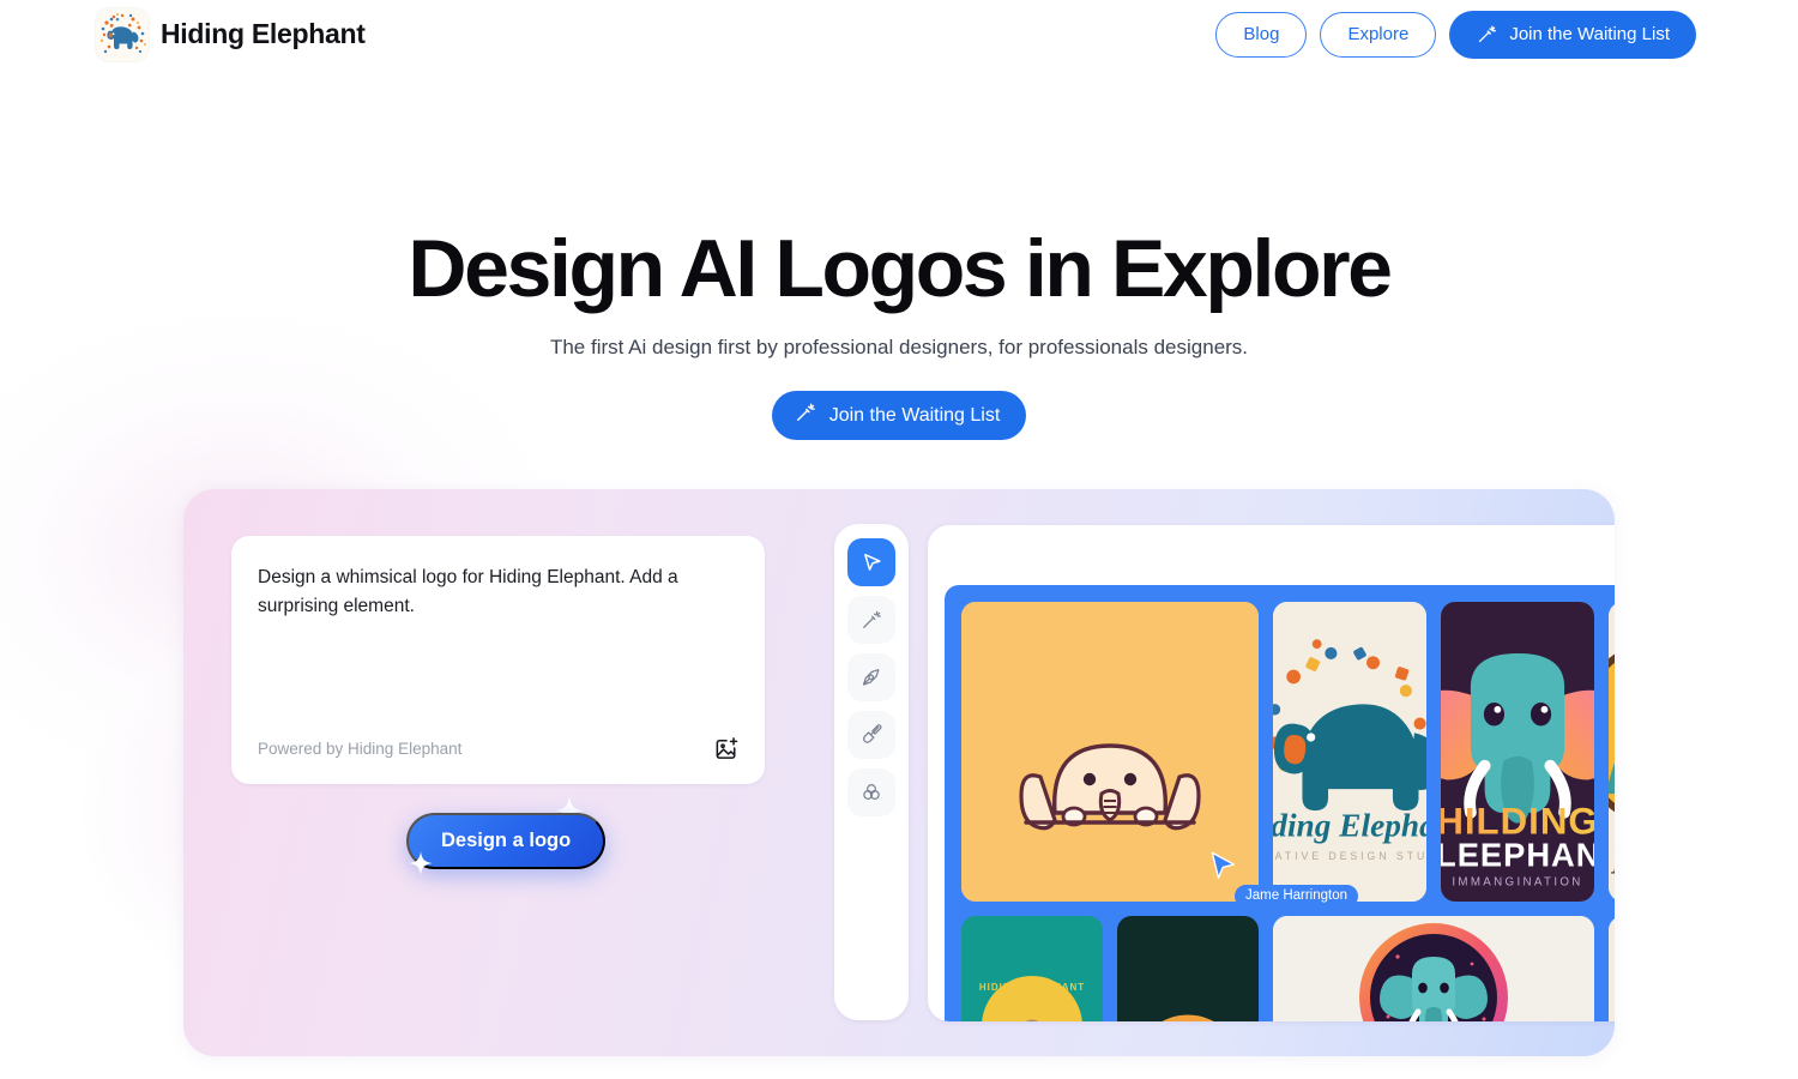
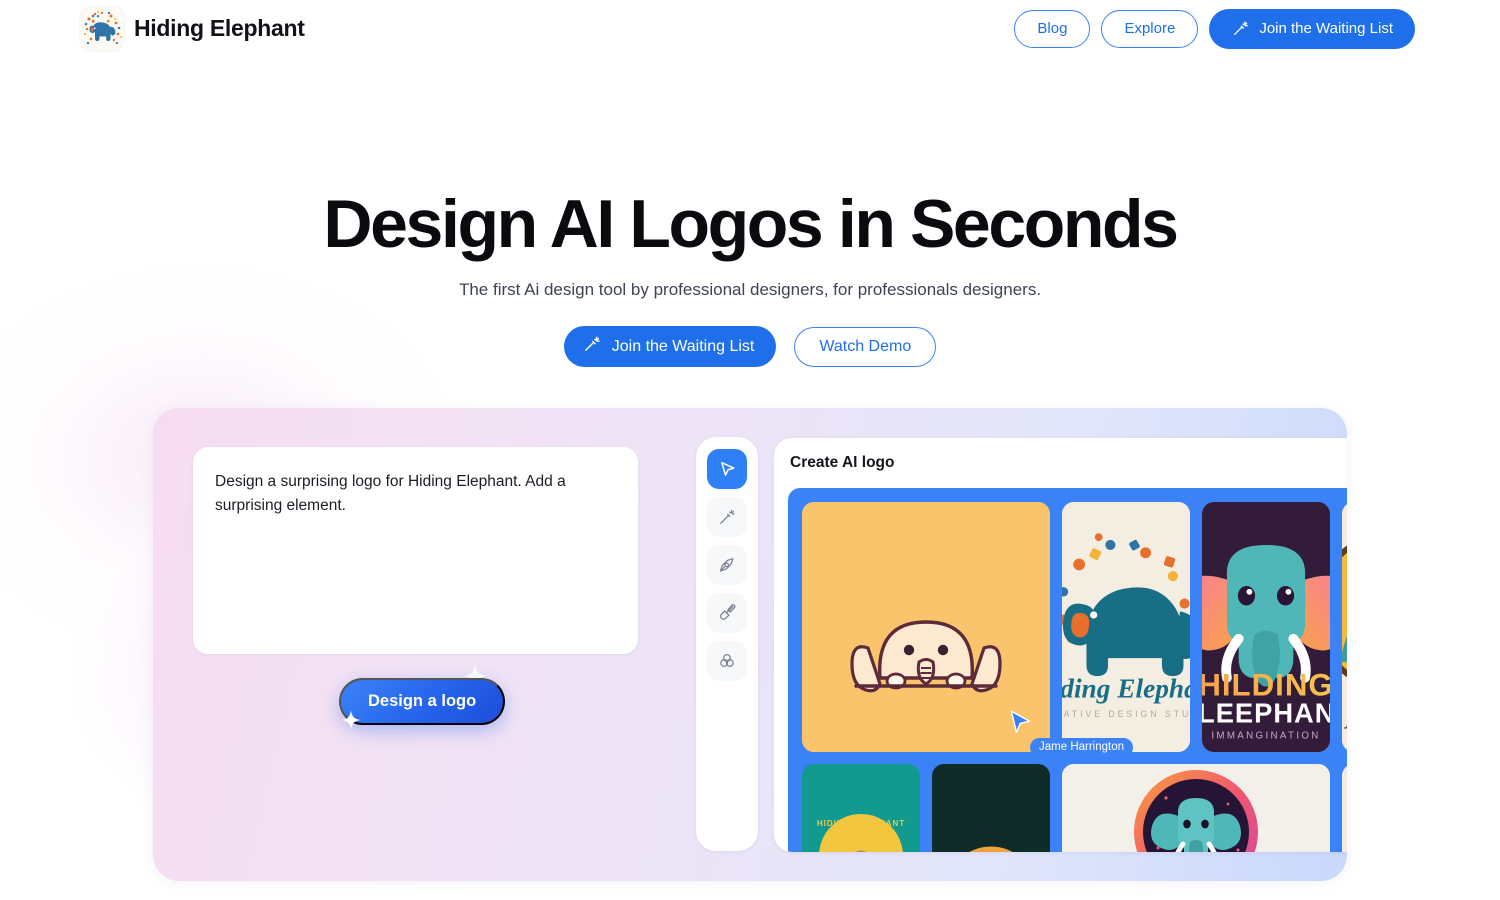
  Hiding Elephant
  Blog
  Explore
  Join the Waiting List
- Design AI Logos in Explore
+ Design AI Logos in Seconds
- The first Ai design first by professional designers, for professionals designers.
+ The first Ai design tool by professional designers, for professionals designers.
  Join the Waiting List
+ Watch Demo
- Design a whimsical logo for Hiding Elephant. Add a surprising element.
+ Design a surprising logo for Hiding Elephant. Add a surprising element.
- Powered by Hiding Elephant
  Design a logo
+ Create AI logo
  ATIVE DESIGN STU
  HILDING
  LEEPHAN
  IMMANGINATION
  HIDING ELEPHANT
  Jame Harrington
